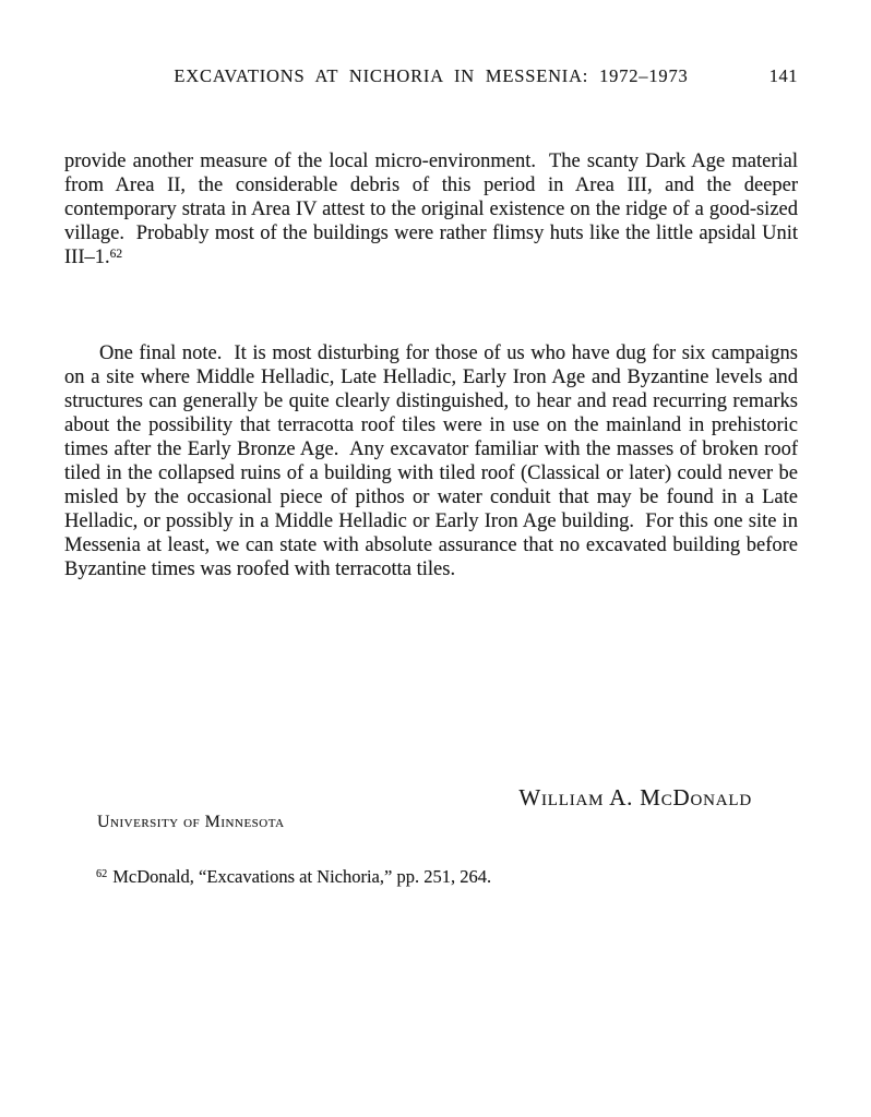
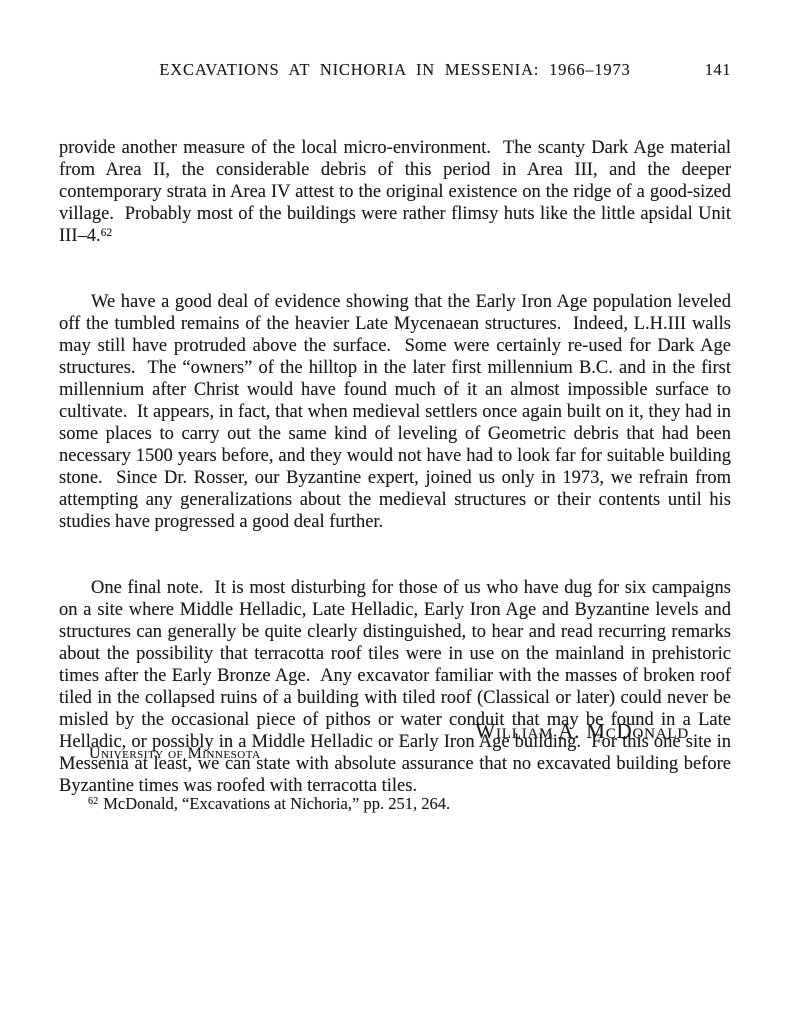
- EXCAVATIONS AT NICHORIA IN MESSENIA: 1972–1973
+ EXCAVATIONS AT NICHORIA IN MESSENIA: 1966–1973
  141
- provide another measure of the local micro-environment. The scanty Dark Age material from Area II, the considerable debris of this period in Area III, and the deeper contemporary strata in Area IV attest to the original existence on the ridge of a good-sized village. Probably most of the buildings were rather flimsy huts like the little apsidal Unit III–1.62
+ provide another measure of the local micro-environment. The scanty Dark Age material from Area II, the considerable debris of this period in Area III, and the deeper contemporary strata in Area IV attest to the original existence on the ridge of a good-sized village. Probably most of the buildings were rather flimsy huts like the little apsidal Unit III–4.62
+ We have a good deal of evidence showing that the Early Iron Age population leveled off the tumbled remains of the heavier Late Mycenaean structures. Indeed, L.H.III walls may still have protruded above the surface. Some were certainly re-used for Dark Age structures. The “owners” of the hilltop in the later first millennium B.C. and in the first millennium after Christ would have found much of it an almost impossible surface to cultivate. It appears, in fact, that when medieval settlers once again built on it, they had in some places to carry out the same kind of leveling of Geometric debris that had been necessary 1500 years before, and they would not have had to look far for suitable building stone. Since Dr. Rosser, our Byzantine expert, joined us only in 1973, we refrain from attempting any generalizations about the medieval structures or their contents until his studies have progressed a good deal further.
  One final note. It is most disturbing for those of us who have dug for six campaigns on a site where Middle Helladic, Late Helladic, Early Iron Age and Byzantine levels and structures can generally be quite clearly distinguished, to hear and read recurring remarks about the possibility that terracotta roof tiles were in use on the mainland in prehistoric times after the Early Bronze Age. Any excavator familiar with the masses of broken roof tiled in the collapsed ruins of a building with tiled roof (Classical or later) could never be misled by the occasional piece of pithos or water conduit that may be found in a Late Helladic, or possibly in a Middle Helladic or Early Iron Age building. For this one site in Messenia at least, we can state with absolute assurance that no excavated building before Byzantine times was roofed with terracotta tiles.
  William A. McDonald
  University of Minnesota
  62 McDonald, “Excavations at Nichoria,” pp. 251, 264.
